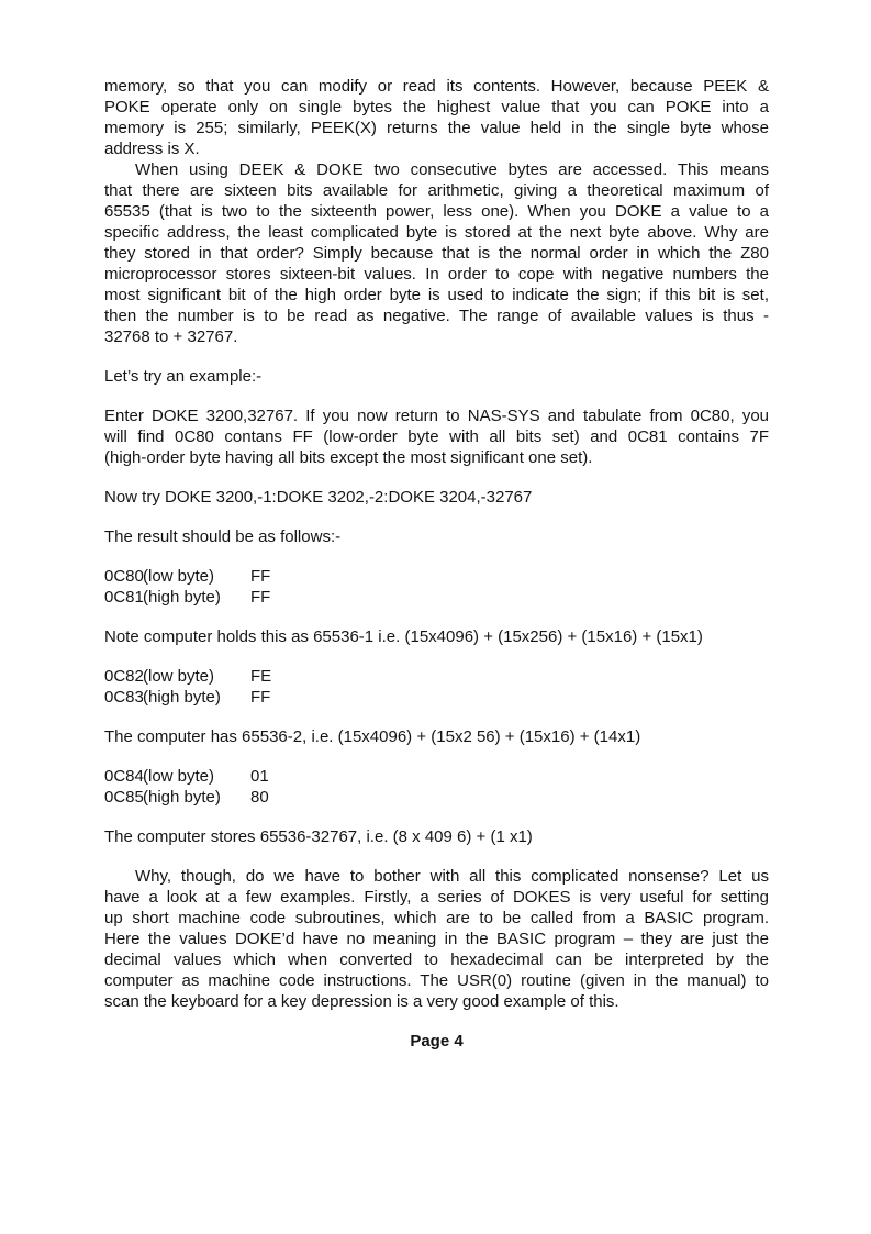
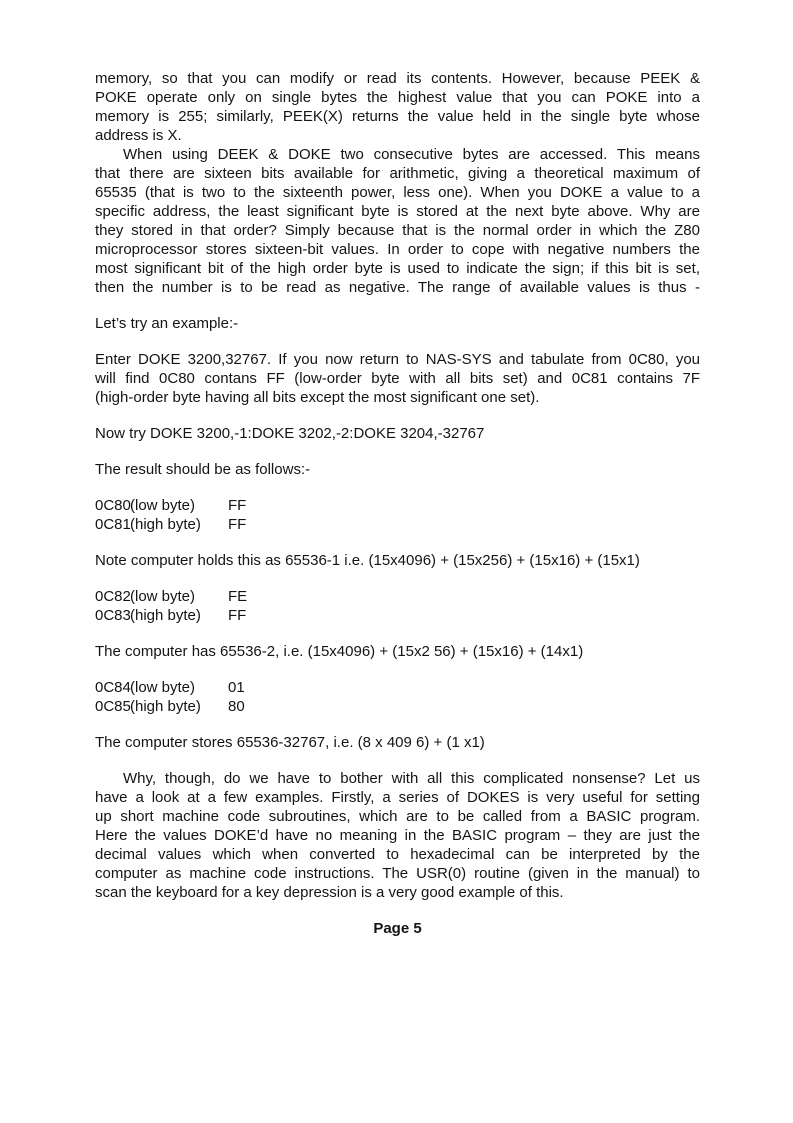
  memory, so that you can modify or read its contents. However, because PEEK &
  POKE operate only on single bytes the highest value that you can POKE into a
  memory is 255; similarly, PEEK(X) returns the value held in the single byte whose
  address is X.
  When using DEEK & DOKE two consecutive bytes are accessed. This means
  that there are sixteen bits available for arithmetic, giving a theoretical maximum of
  65535 (that is two to the sixteenth power, less one). When you DOKE a value to a
- specific address, the least complicated byte is stored at the next byte above. Why are
+ specific address, the least significant byte is stored at the next byte above. Why are
  they stored in that order? Simply because that is the normal order in which the Z80
  microprocessor stores sixteen-bit values. In order to cope with negative numbers the
  most significant bit of the high order byte is used to indicate the sign; if this bit is set,
  then the number is to be read as negative. The range of available values is thus -
- 32768 to + 32767.
  Let’s try an example:-
  Enter DOKE 3200,32767. If you now return to NAS-SYS and tabulate from 0C80, you
  will find 0C80 contans FF (low-order byte with all bits set) and 0C81 contains 7F
  (high-order byte having all bits except the most significant one set).
  Now try DOKE 3200,-1:DOKE 3202,-2:DOKE 3204,-32767
  The result should be as follows:-
  0C80
  (low byte)
  FF
  0C81
  (high byte)
  FF
  Note computer holds this as 65536-1 i.e. (15x4096) + (15x256) + (15x16) + (15x1)
  0C82
  (low byte)
  FE
  0C83
  (high byte)
  FF
  The computer has 65536-2, i.e. (15x4096) + (15x2 56) + (15x16) + (14x1)
  0C84
  (low byte)
  01
  0C85
  (high byte)
  80
  The computer stores 65536-32767, i.e. (8 x 409 6) + (1 x1)
  Why, though, do we have to bother with all this complicated nonsense? Let us
  have a look at a few examples. Firstly, a series of DOKES is very useful for setting
  up short machine code subroutines, which are to be called from a BASIC program.
  Here the values DOKE’d have no meaning in the BASIC program – they are just the
  decimal values which when converted to hexadecimal can be interpreted by the
  computer as machine code instructions. The USR(0) routine (given in the manual) to
  scan the keyboard for a key depression is a very good example of this.
- Page 4
+ Page 5
